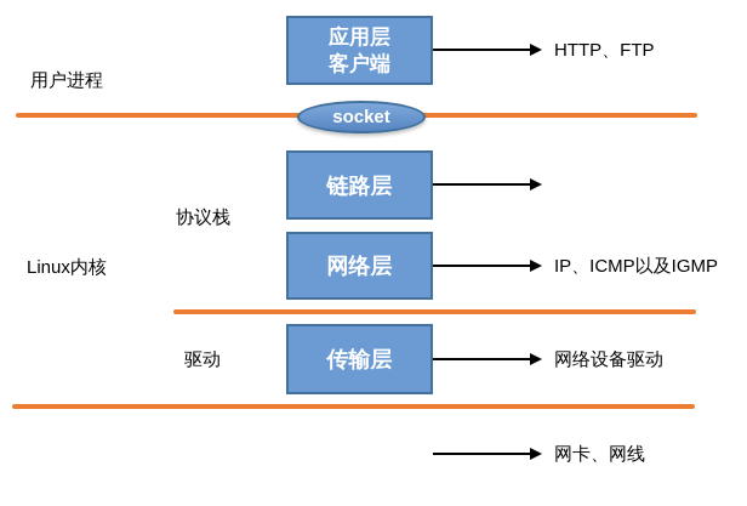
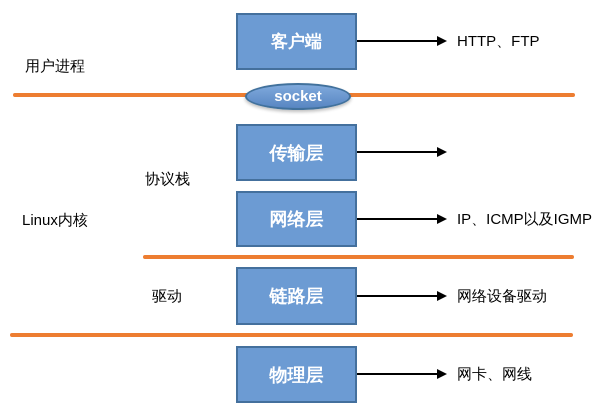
  socket
  用户进程
  Linux内核
  协议栈
  驱动
- 应用层
  客户端
  HTTP、FTP
- 链路层
+ 传输层
  网络层
  IP、ICMP以及IGMP
- 传输层
+ 链路层
  网络设备驱动
+ 物理层
  网卡、网线
